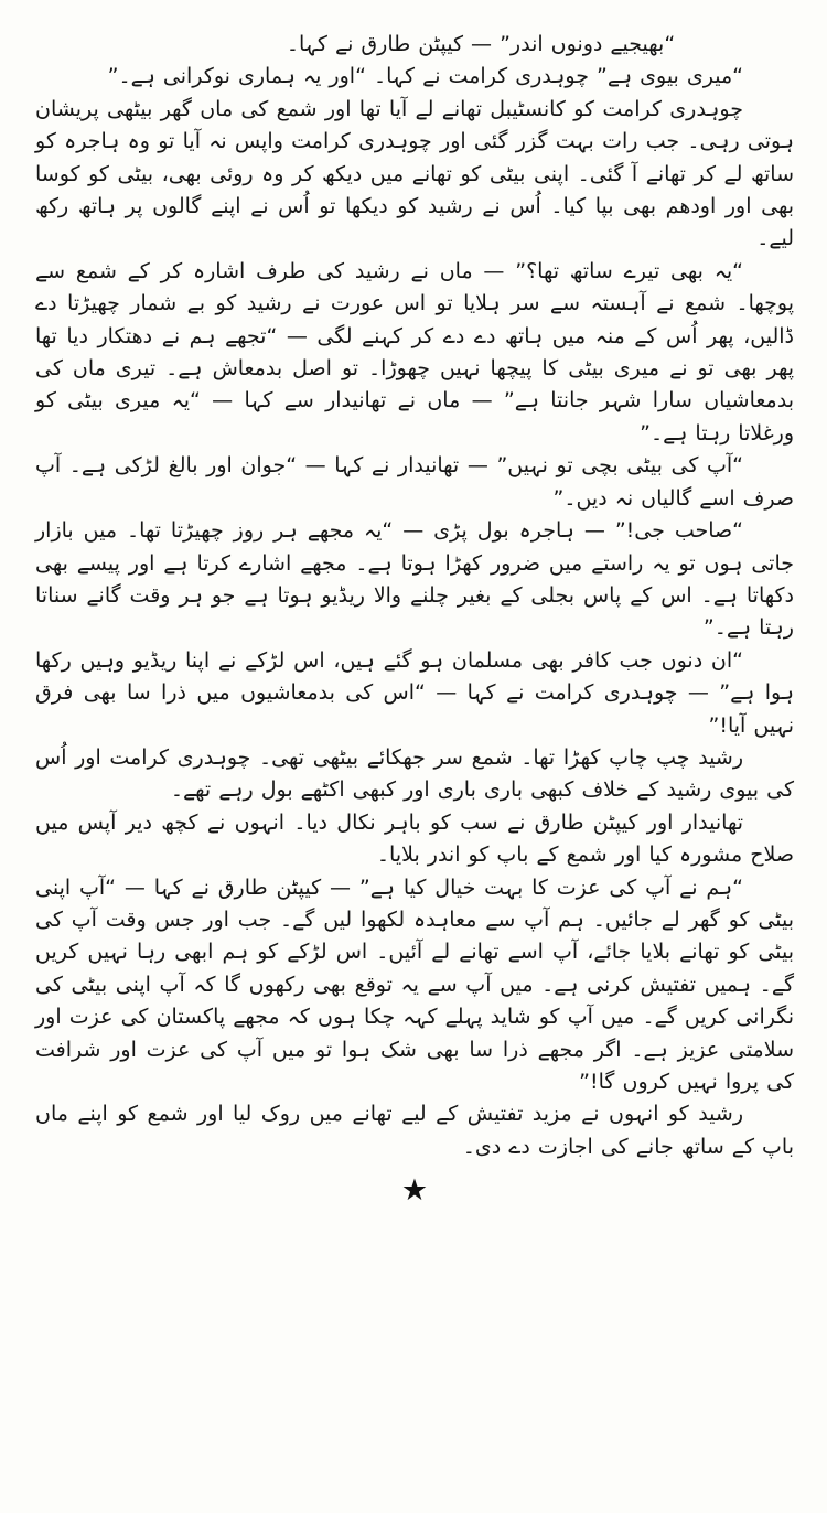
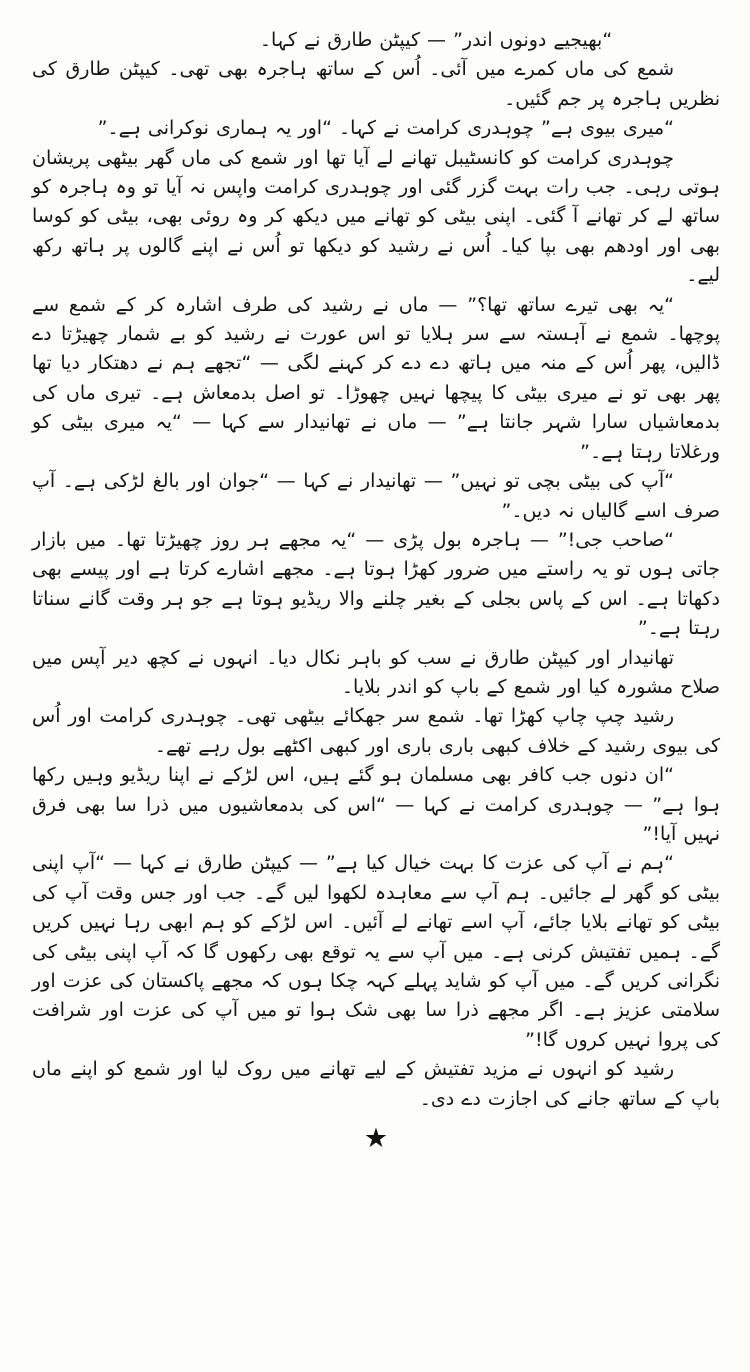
  “بھیجیے دونوں اندر” — کیپٹن طارق نے کہا۔
+ شمع کی ماں کمرے میں آئی۔ اُس کے ساتھ ہاجرہ بھی تھی۔ کیپٹن طارق کی نظریں ہاجرہ پر جم گئیں۔
  “میری بیوی ہے” چوہدری کرامت نے کہا۔ “اور یہ ہماری نوکرانی ہے۔”
  چوہدری کرامت کو کانسٹیبل تھانے لے آیا تھا اور شمع کی ماں گھر بیٹھی پریشان ہوتی رہی۔ جب رات بہت گزر گئی اور چوہدری کرامت واپس نہ آیا تو وہ ہاجرہ کو ساتھ لے کر تھانے آ گئی۔ اپنی بیٹی کو تھانے میں دیکھ کر وہ روئی بھی، بیٹی کو کوسا بھی اور اودھم بھی بپا کیا۔ اُس نے رشید کو دیکھا تو اُس نے اپنے گالوں پر ہاتھ رکھ لیے۔
  “یہ بھی تیرے ساتھ تھا؟” — ماں نے رشید کی طرف اشارہ کر کے شمع سے پوچھا۔ شمع نے آہستہ سے سر ہلایا تو اس عورت نے رشید کو بے شمار چھیڑتا دے ڈالیں، پھر اُس کے منہ میں ہاتھ دے دے کر کہنے لگی — “تجھے ہم نے دھتکار دیا تھا پھر بھی تو نے میری بیٹی کا پیچھا نہیں چھوڑا۔ تو اصل بدمعاش ہے۔ تیری ماں کی بدمعاشیاں سارا شہر جانتا ہے” — ماں نے تھانیدار سے کہا — “یہ میری بیٹی کو ورغلاتا رہتا ہے۔”
  “آپ کی بیٹی بچی تو نہیں” — تھانیدار نے کہا — “جوان اور بالغ لڑکی ہے۔ آپ صرف اسے گالیاں نہ دیں۔”
  “صاحب جی!” — ہاجرہ بول پڑی — “یہ مجھے ہر روز چھیڑتا تھا۔ میں بازار جاتی ہوں تو یہ راستے میں ضرور کھڑا ہوتا ہے۔ مجھے اشارے کرتا ہے اور پیسے بھی دکھاتا ہے۔ اس کے پاس بجلی کے بغیر چلنے والا ریڈیو ہوتا ہے جو ہر وقت گانے سناتا رہتا ہے۔”
- “ان دنوں جب کافر بھی مسلمان ہو گئے ہیں، اس لڑکے نے اپنا ریڈیو وہیں رکھا ہوا ہے” — چوہدری کرامت نے کہا — “اس کی بدمعاشیوں میں ذرا سا بھی فرق نہیں آیا!”
+ تھانیدار اور کیپٹن طارق نے سب کو باہر نکال دیا۔ انہوں نے کچھ دیر آپس میں صلاح مشورہ کیا اور شمع کے باپ کو اندر بلایا۔
  رشید چپ چاپ کھڑا تھا۔ شمع سر جھکائے بیٹھی تھی۔ چوہدری کرامت اور اُس کی بیوی رشید کے خلاف کبھی باری باری اور کبھی اکٹھے بول رہے تھے۔
- تھانیدار اور کیپٹن طارق نے سب کو باہر نکال دیا۔ انہوں نے کچھ دیر آپس میں صلاح مشورہ کیا اور شمع کے باپ کو اندر بلایا۔
+ “ان دنوں جب کافر بھی مسلمان ہو گئے ہیں، اس لڑکے نے اپنا ریڈیو وہیں رکھا ہوا ہے” — چوہدری کرامت نے کہا — “اس کی بدمعاشیوں میں ذرا سا بھی فرق نہیں آیا!”
  “ہم نے آپ کی عزت کا بہت خیال کیا ہے” — کیپٹن طارق نے کہا — “آپ اپنی بیٹی کو گھر لے جائیں۔ ہم آپ سے معاہدہ لکھوا لیں گے۔ جب اور جس وقت آپ کی بیٹی کو تھانے بلایا جائے، آپ اسے تھانے لے آئیں۔ اس لڑکے کو ہم ابھی رہا نہیں کریں گے۔ ہمیں تفتیش کرنی ہے۔ میں آپ سے یہ توقع بھی رکھوں گا کہ آپ اپنی بیٹی کی نگرانی کریں گے۔ میں آپ کو شاید پہلے کہہ چکا ہوں کہ مجھے پاکستان کی عزت اور سلامتی عزیز ہے۔ اگر مجھے ذرا سا بھی شک ہوا تو میں آپ کی عزت اور شرافت کی پروا نہیں کروں گا!”
  رشید کو انہوں نے مزید تفتیش کے لیے تھانے میں روک لیا اور شمع کو اپنے ماں باپ کے ساتھ جانے کی اجازت دے دی۔
  ★
